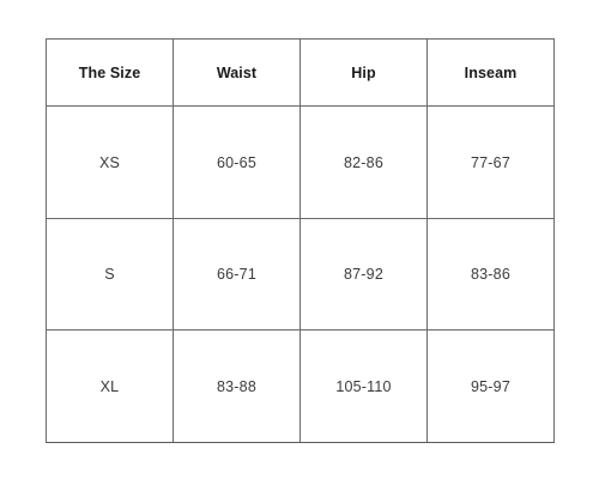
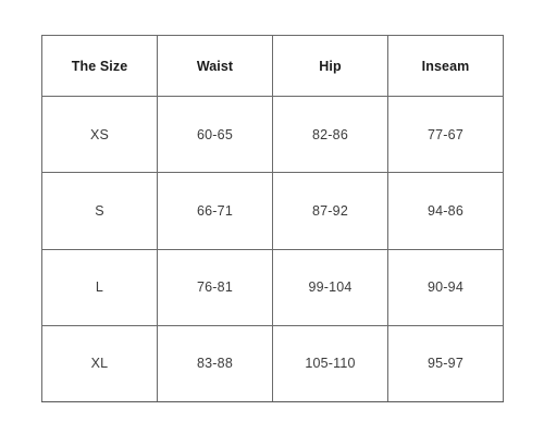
  The Size	Waist	Hip	Inseam
  XS	60-65	82-86	77-67
- S	66-71	87-92	83-86
+ S	66-71	87-92	94-86
+ L	76-81	99-104	90-94
  XL	83-88	105-110	95-97
